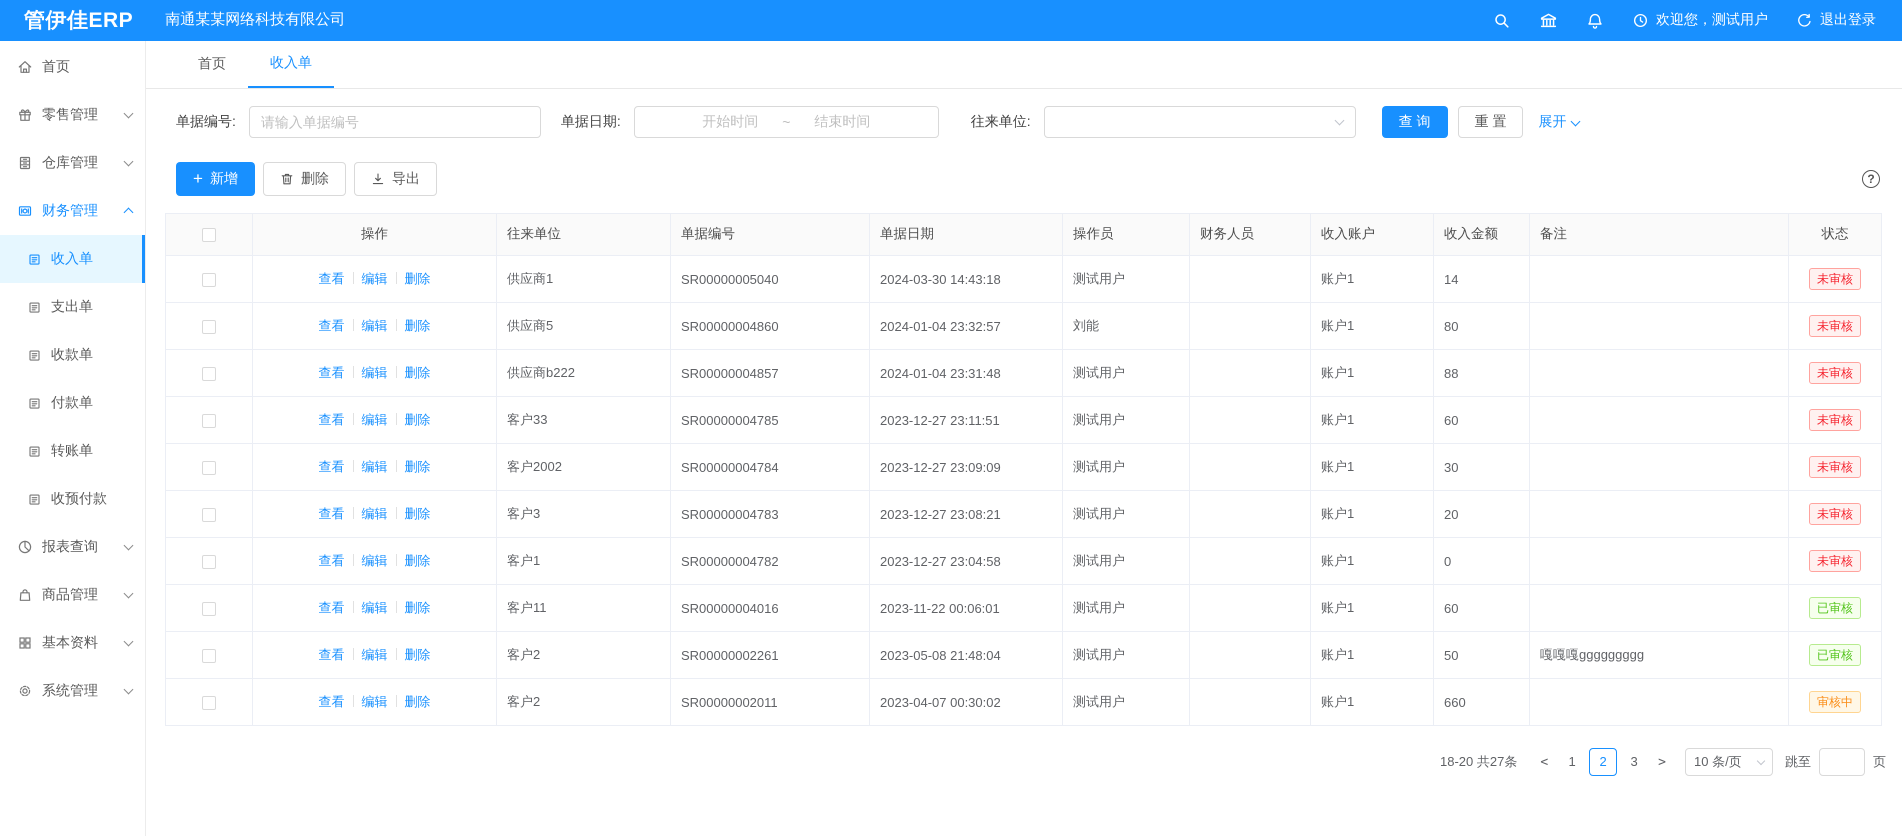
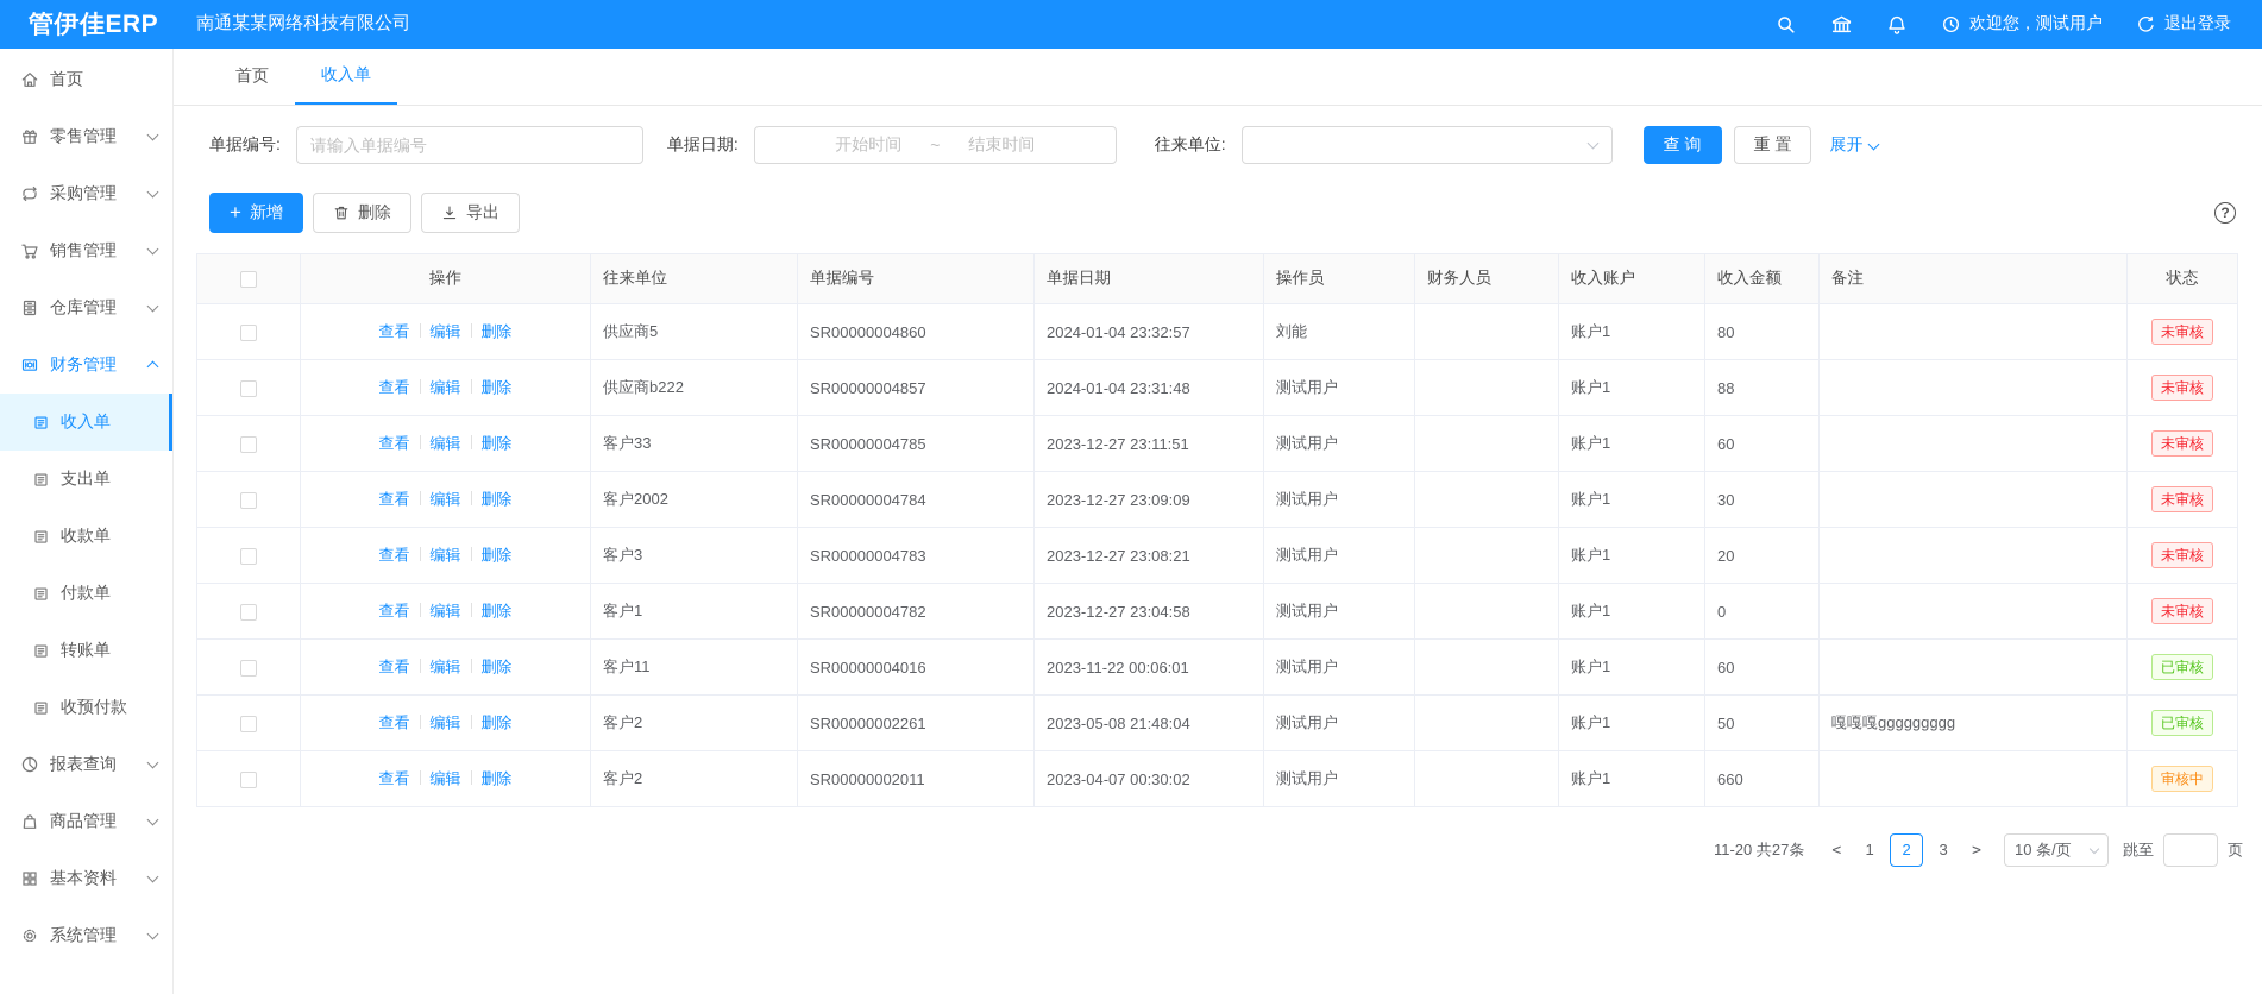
  管伊佳ERP
  南通某某网络科技有限公司
  欢迎您，测试用户
  退出登录
  首页
  零售管理
+ 采购管理
+ 销售管理
  仓库管理
  财务管理
  收入单
  支出单
  收款单
  付款单
  转账单
  收预付款
  报表查询
  商品管理
  基本资料
  系统管理
  首页
  收入单
  单据编号:
  请输入单据编号
  单据日期:
  开始时间
  ~
  结束时间
  往来单位:
  查 询
  重 置
  展开
  +
  新增
  删除
  导出
  ?
  	操作	往来单位	单据编号	单据日期	操作员	财务人员	收入账户	收入金额	备注	状态
- 	查看 编辑 删除	供应商1	SR00000005040	2024-03-30 14:43:18	测试用户		账户1	14		未审核
  	查看 编辑 删除	供应商5	SR00000004860	2024-01-04 23:32:57	刘能		账户1	80		未审核
  	查看 编辑 删除	供应商b222	SR00000004857	2024-01-04 23:31:48	测试用户		账户1	88		未审核
  	查看 编辑 删除	客户33	SR00000004785	2023-12-27 23:11:51	测试用户		账户1	60		未审核
  	查看 编辑 删除	客户2002	SR00000004784	2023-12-27 23:09:09	测试用户		账户1	30		未审核
  	查看 编辑 删除	客户3	SR00000004783	2023-12-27 23:08:21	测试用户		账户1	20		未审核
  	查看 编辑 删除	客户1	SR00000004782	2023-12-27 23:04:58	测试用户		账户1	0		未审核
  	查看 编辑 删除	客户11	SR00000004016	2023-11-22 00:06:01	测试用户		账户1	60		已审核
  	查看 编辑 删除	客户2	SR00000002261	2023-05-08 21:48:04	测试用户		账户1	50	嘎嘎嘎ggggggggg	已审核
  	查看 编辑 删除	客户2	SR00000002011	2023-04-07 00:30:02	测试用户		账户1	660		审核中
- 18-20 共27条
+ 11-20 共27条
  <
  1
  2
  3
  >
  10 条/页
  跳至
  页
